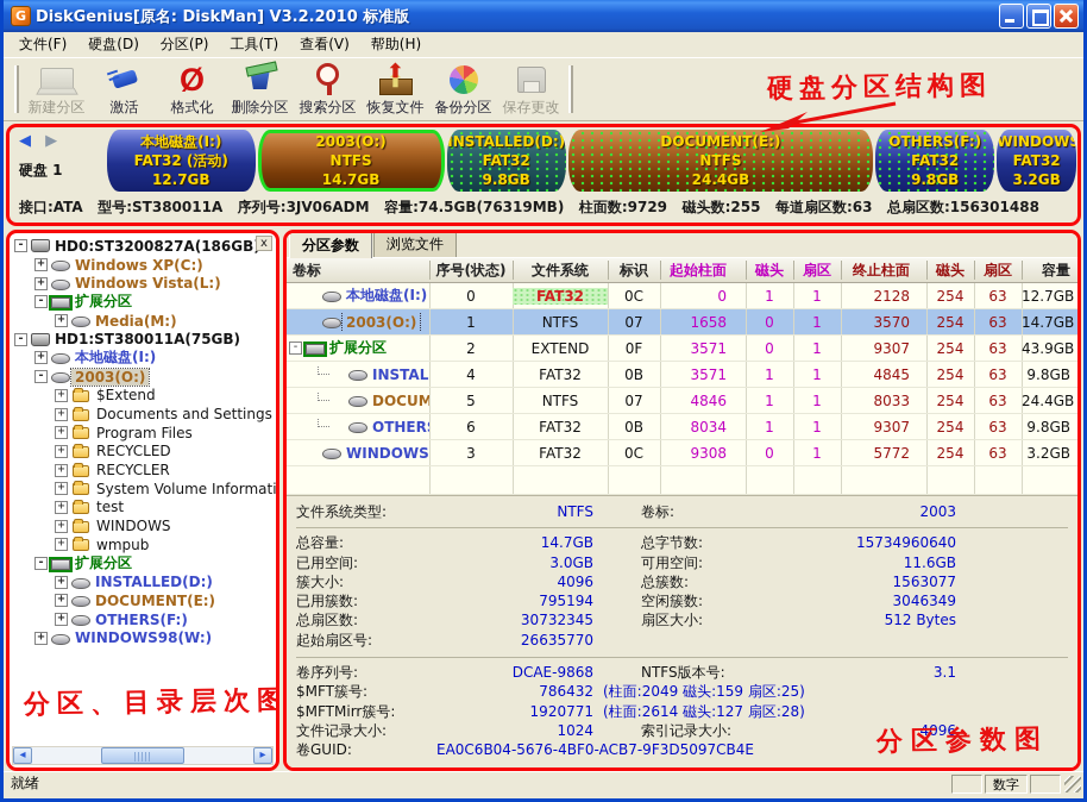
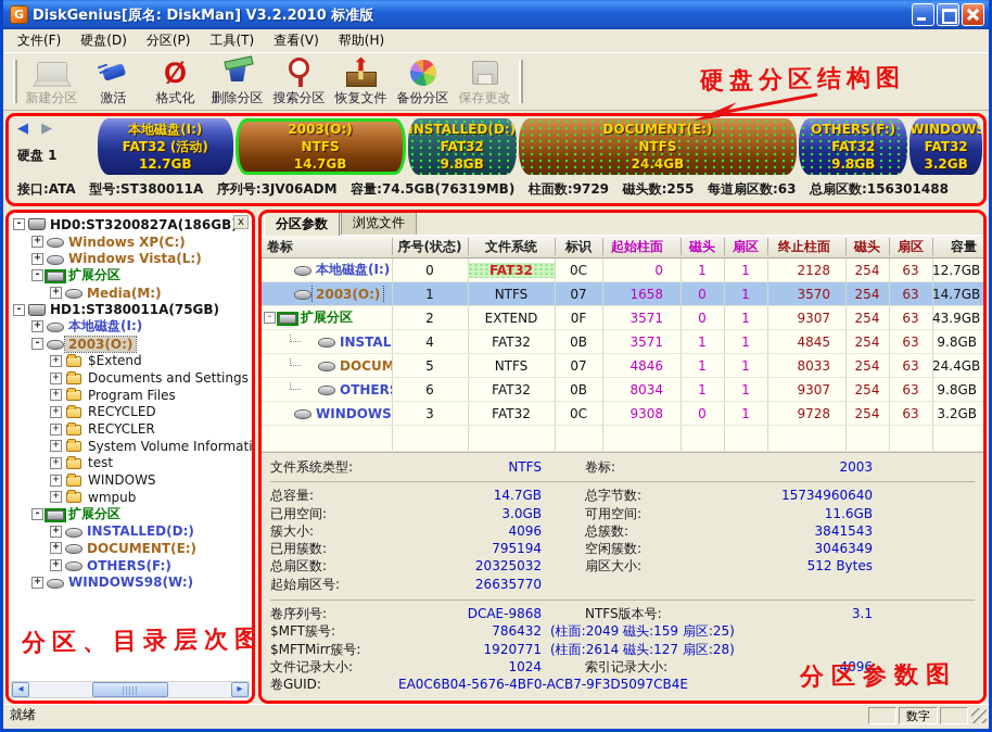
  G
  DiskGenius[原名: DiskMan] V3.2.2010 标准版
  文件(F)
  硬盘(D)
  分区(P)
  工具(T)
  查看(V)
  帮助(H)
  新建分区
  激活
  格式化
  删除分区
  搜索分区
  恢复文件
  备份分区
  保存更改
  硬盘分区结构图
  ◀ ▶
  硬盘 1
  本地磁盘(I:)
  FAT32 (活动)
  12.7GB
  2003(O:)
  NTFS
  14.7GB
  INSTALLED(D:)
  FAT32
  9.8GB
  DOCUMENT(E:)
  NTFS
  24.4GB
  OTHERS(F:)
  FAT32
  9.8GB
  FAT32
  3.2GB
  接口:ATA 型号:ST380011A 序列号:3JV06ADM 容量:74.5GB(76319MB) 柱面数:9729 磁头数:255 每道扇区数:63 总扇区数:156301488
  x
  -
  HD0:ST3200827A(186GB
  +
  Windows XP(C:)
  +
  Windows Vista(L:)
  -
  扩展分区
  +
  Media(M:)
  -
  HD1:ST380011A(75GB)
  +
  本地磁盘(I:)
  -
  2003(O:)
  +
  $Extend
  +
  Documents and Settings
  +
  Program Files
  +
  RECYCLED
  +
  RECYCLER
  +
  System Volume Informati
  +
  test
  +
  WINDOWS
  +
  wmpub
  -
  扩展分区
  +
  INSTALLED(D:)
  +
  DOCUMENT(E:)
  +
  OTHERS(F:)
  +
  WINDOWS98(W:)
  分区、目录层次图
  ◂
  ▸
  分区参数
  浏览文件
  卷标
  序号(状态)
  文件系统
  标识
  起始柱面
  磁头
  扇区
  终止柱面
  磁头
  扇区
  容量
  本地磁盘(I:)
  0
  FAT32
  0C
  0
  1
  1
  2128
  254
  63
  12.7GB
  2003(O:)
  1
  NTFS
  07
  1658
  0
  1
  3570
  254
  63
  14.7GB
  -
  扩展分区
  2
  EXTEND
  0F
  3571
  0
  1
  9307
  254
  63
  43.9GB
  4
  FAT32
  0B
  3571
  1
  1
  4845
  254
  63
  9.8GB
  5
  NTFS
  07
  4846
  1
  1
  8033
  254
  63
  24.4GB
  6
  FAT32
  0B
  8034
  1
  1
  9307
  254
  63
  9.8GB
  3
  FAT32
  0C
  9308
  0
  1
- 5772
+ 9728
  254
  63
  3.2GB
  文件系统类型:
  NTFS
  卷标:
  2003
  总容量:
  14.7GB
  总字节数:
  15734960640
  已用空间:
  3.0GB
  可用空间:
  11.6GB
  簇大小:
  4096
  总簇数:
- 1563077
+ 3841543
  已用簇数:
  795194
  空闲簇数:
  3046349
  总扇区数:
- 30732345
+ 20325032
  扇区大小:
  512 Bytes
  起始扇区号:
  26635770
  卷序列号:
  DCAE-9868
  NTFS版本号:
  3.1
  $MFT簇号:
  786432
  (柱面:2049 磁头:159 扇区:25)
  $MFTMirr簇号:
  1920771
  (柱面:2614 磁头:127 扇区:28)
  文件记录大小:
  1024
  索引记录大小:
  4096
  卷GUID:
  EA0C6B04-5676-4BF0-ACB7-9F3D5097CB4E
  分区参数图
  就绪
  数字
